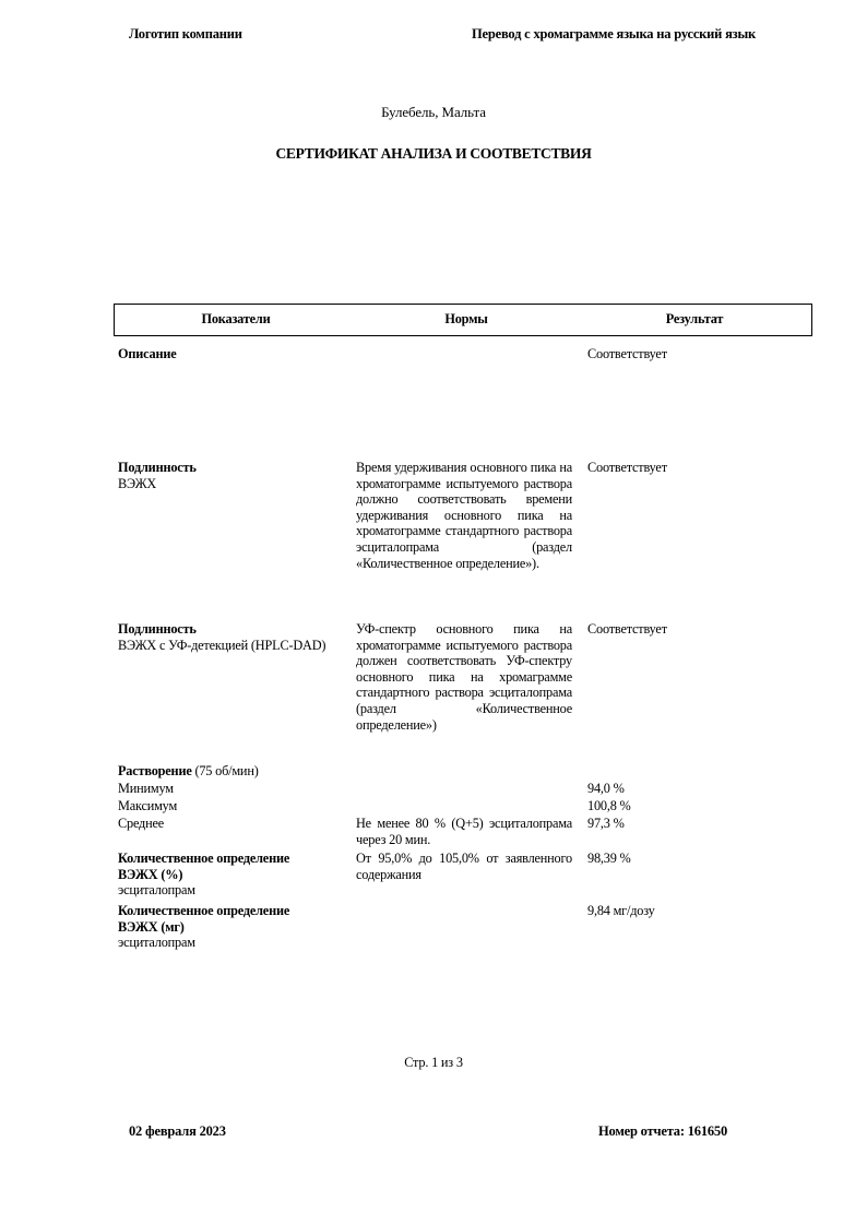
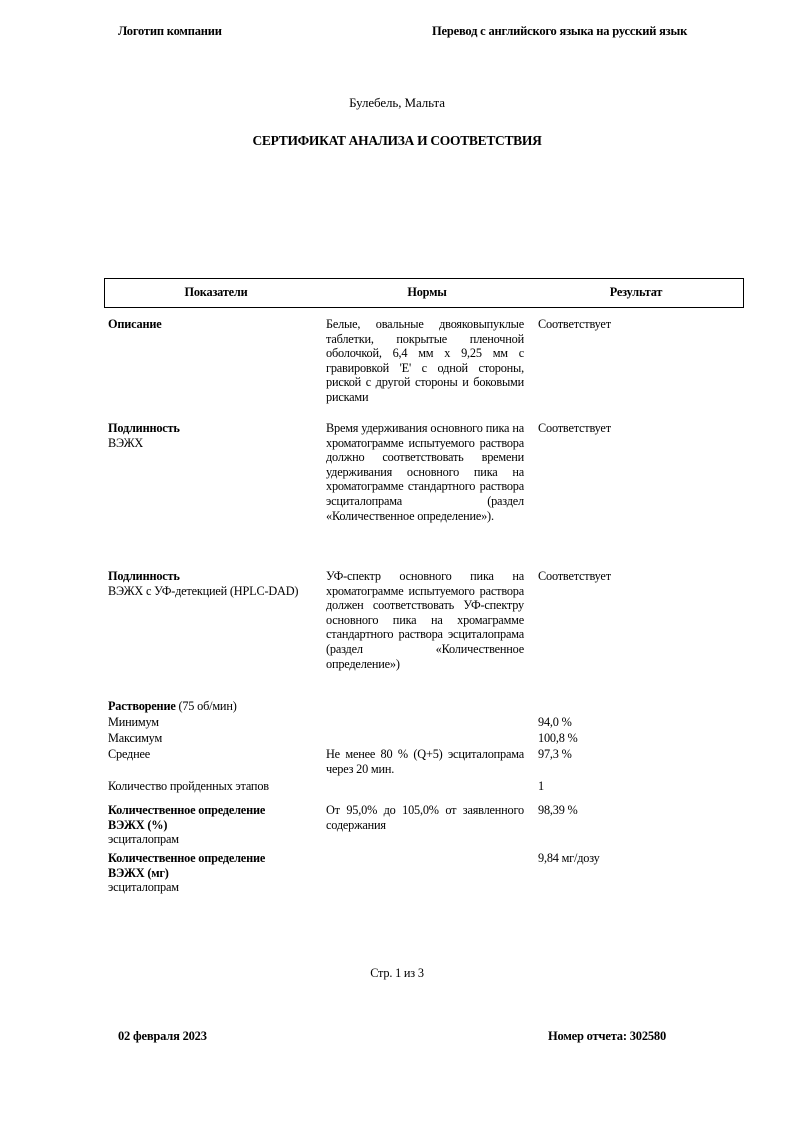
  Логотип компании
- Перевод с хромаграмме языка на русский язык
+ Перевод с английского языка на русский язык
  Булебель, Мальта
  СЕРТИФИКАТ АНАЛИЗА И СООТВЕТСТВИЯ
  Показатели
  Нормы
  Результат
  Описание
+ Белые, овальные двояковыпуклые таблетки, покрытые пленочной оболочкой, 6,4 мм х 9,25 мм с гравировкой 'E' с одной стороны, риской с другой стороны и боковыми рисками
  Соответствует
  Подлинность
  ВЭЖХ
  Время удерживания основного пика на хроматограмме испытуемого раствора должно соответствовать времени удерживания основного пика на хроматограмме стандартного раствора эсциталопрама (раздел «Количественное определение»).
  Соответствует
  Подлинность
  ВЭЖХ с УФ-детекцией (HPLC-DAD)
  УФ-спектр основного пика на хроматограмме испытуемого раствора должен соответствовать УФ-спектру основного пика на хромаграмме стандартного раствора эсциталопрама (раздел «Количественное определение»)
  Соответствует
  Растворение (75 об/мин)
  Минимум
  94,0 %
  Максимум
  100,8 %
  Среднее
  Не менее 80 % (Q+5) эсциталопрама через 20 мин.
  97,3 %
+ Количество пройденных этапов
+ 1
  Количественное определение
  ВЭЖХ (%)
  эсциталопрам
  От 95,0% до 105,0% от заявленного содержания
  98,39 %
  Количественное определение
  ВЭЖХ (мг)
  эсциталопрам
  9,84 мг/дозу
  Стр. 1 из 3
  02 февраля 2023
- Номер отчета: 161650
+ Номер отчета: 302580
